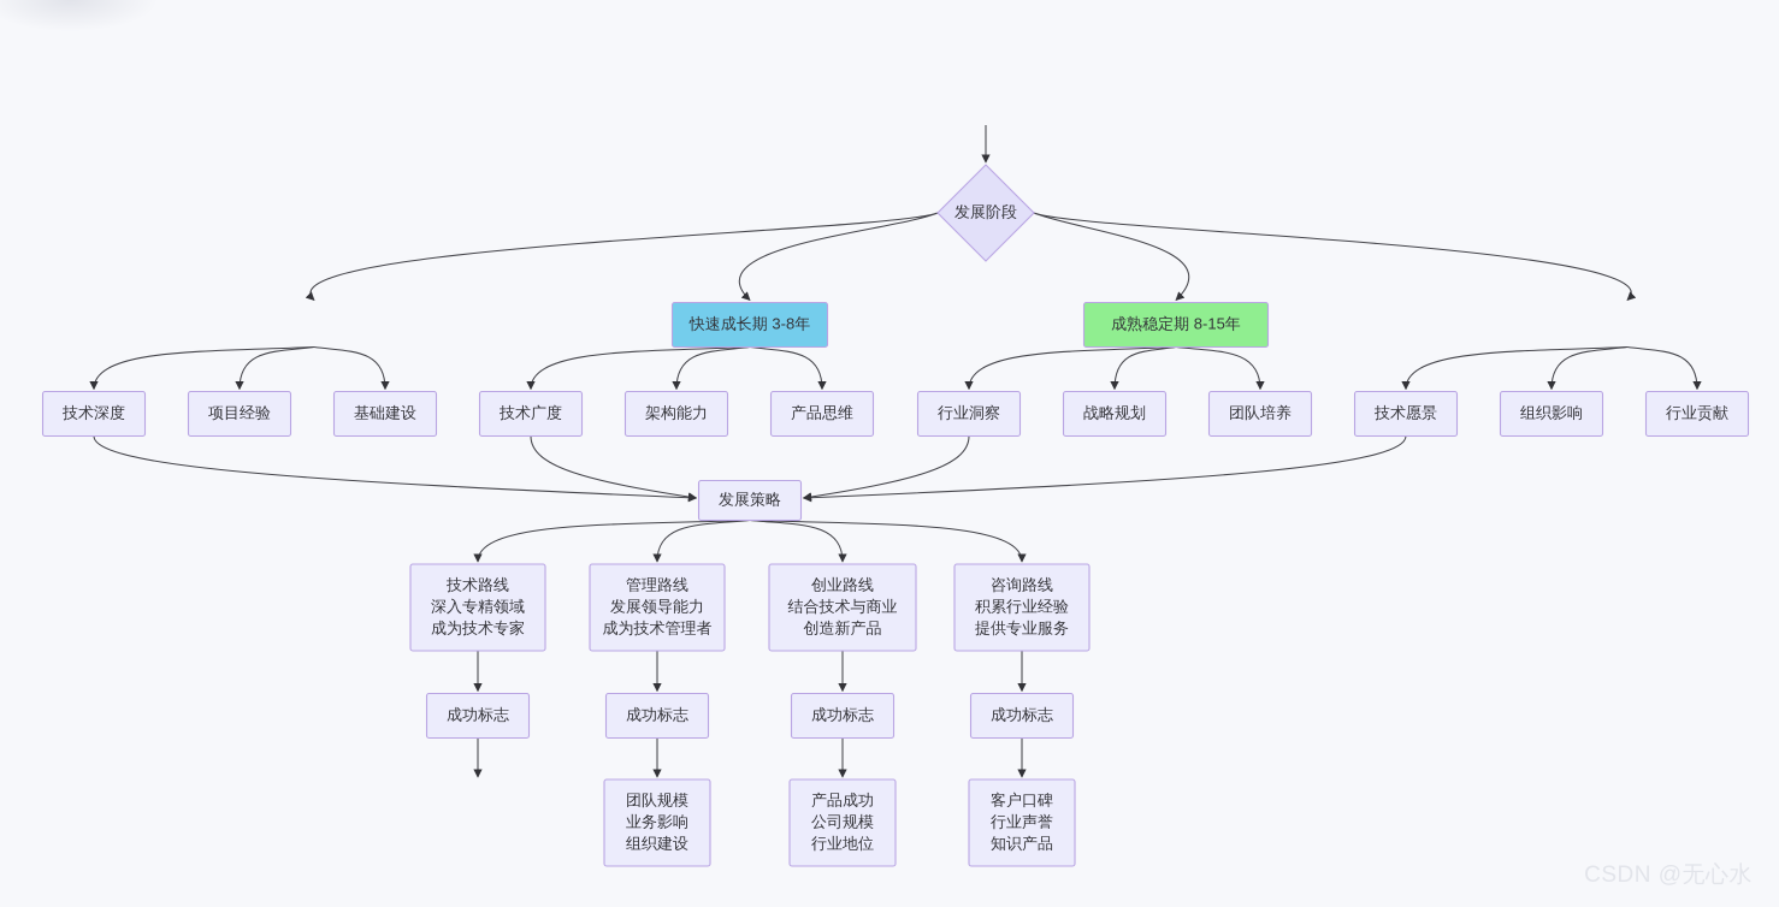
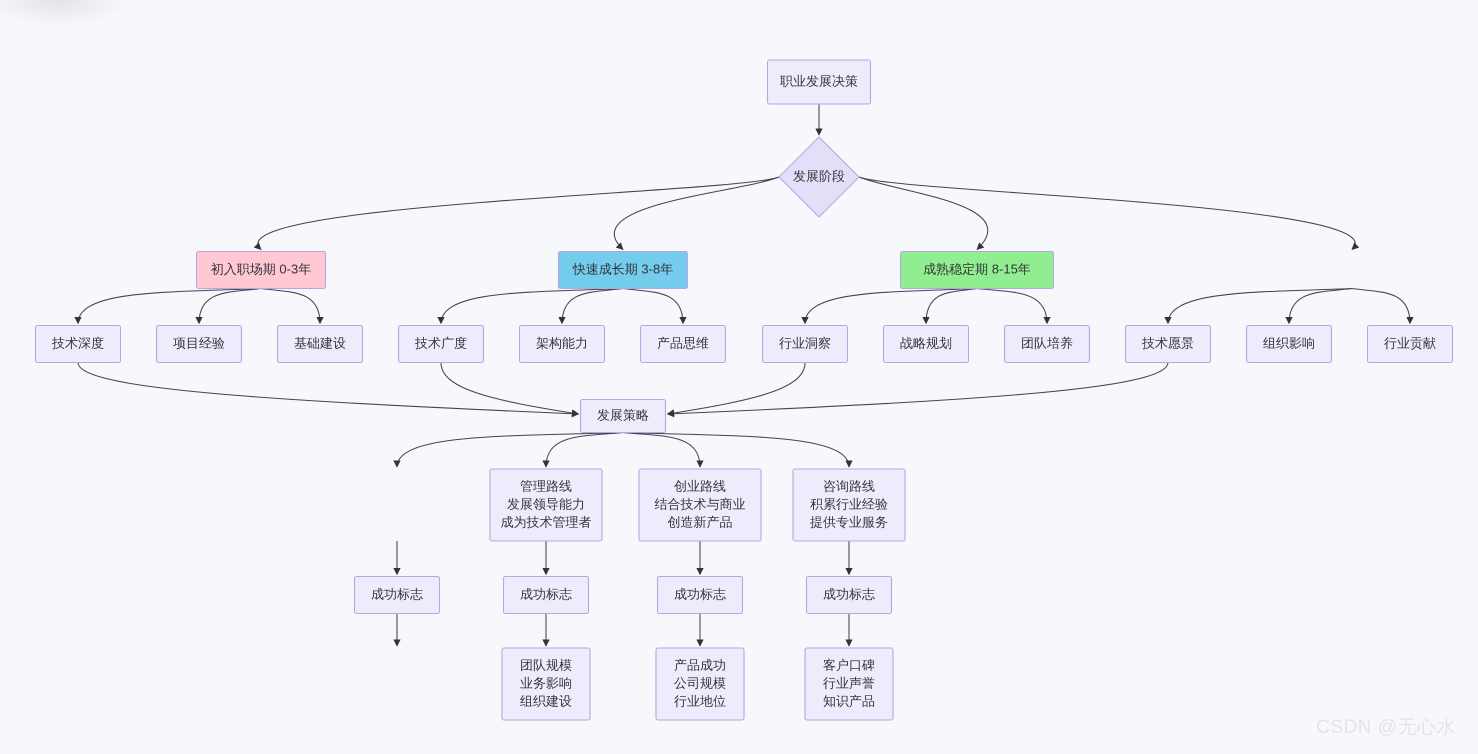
+ 职业发展决策
  发展阶段
+ 初入职场期 0-3年
  快速成长期 3-8年
  成熟稳定期 8-15年
  技术深度
  项目经验
  基础建设
  技术广度
  架构能力
  产品思维
  行业洞察
  战略规划
  团队培养
  技术愿景
  组织影响
  行业贡献
  发展策略
- 技术路线
- 深入专精领域
- 成为技术专家
  管理路线
  发展领导能力
  成为技术管理者
  创业路线
  结合技术与商业
  创造新产品
  咨询路线
  积累行业经验
  提供专业服务
  成功标志
  成功标志
  成功标志
  成功标志
  团队规模
  业务影响
  组织建设
  产品成功
  公司规模
  行业地位
  客户口碑
  行业声誉
  知识产品
